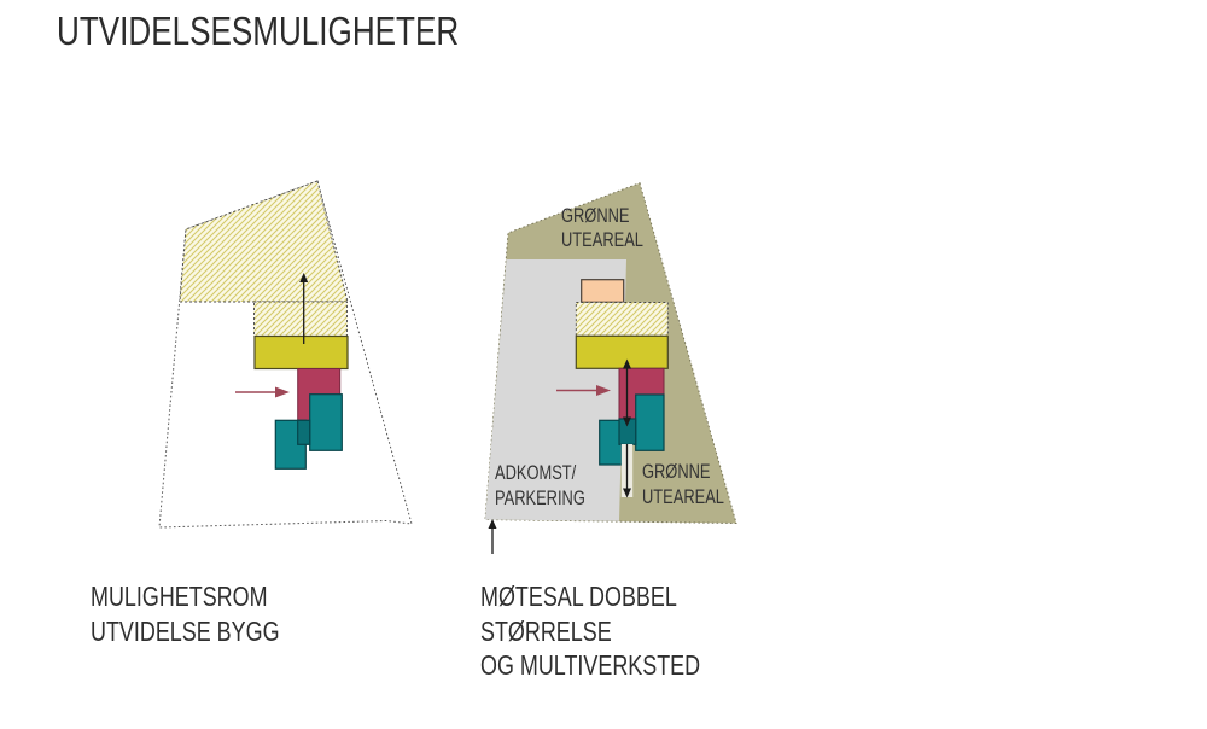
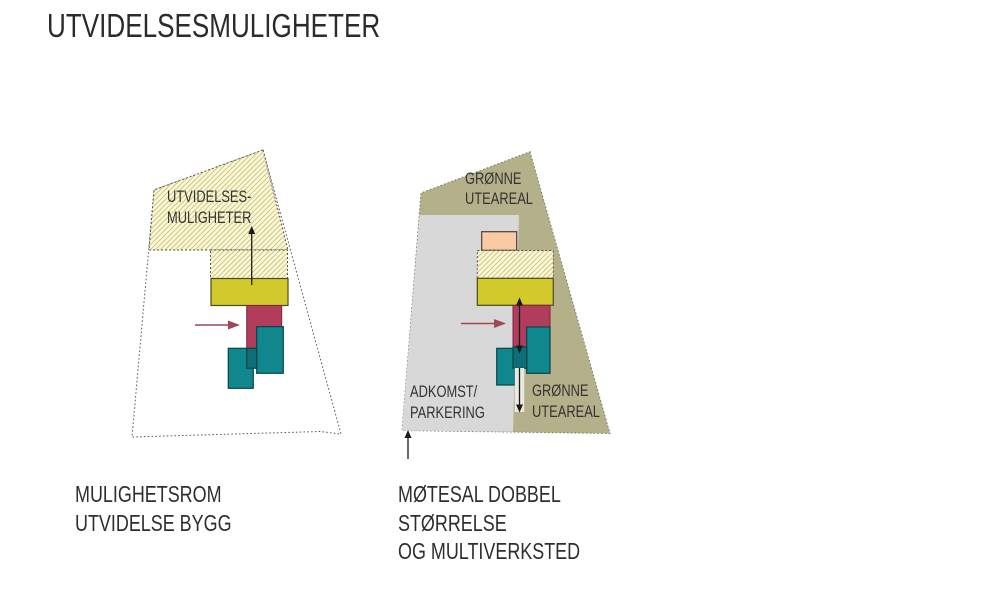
  UTVIDELSESMULIGHETER
+ UTVIDELSES-
+ MULIGHETER
  MULIGHETSROM
  UTVIDELSE BYGG
  GRØNNE
  UTEAREAL
  ADKOMST/
  PARKERING
  GRØNNE
  UTEAREAL
  MØTESAL DOBBEL
  STØRRELSE
  OG MULTIVERKSTED
